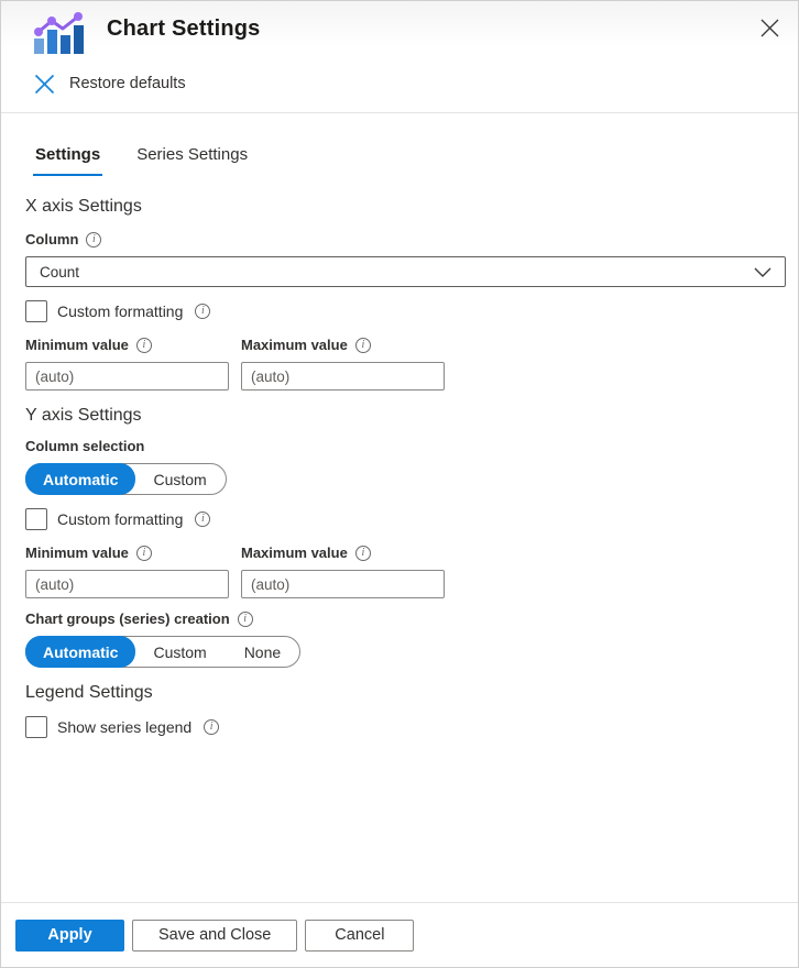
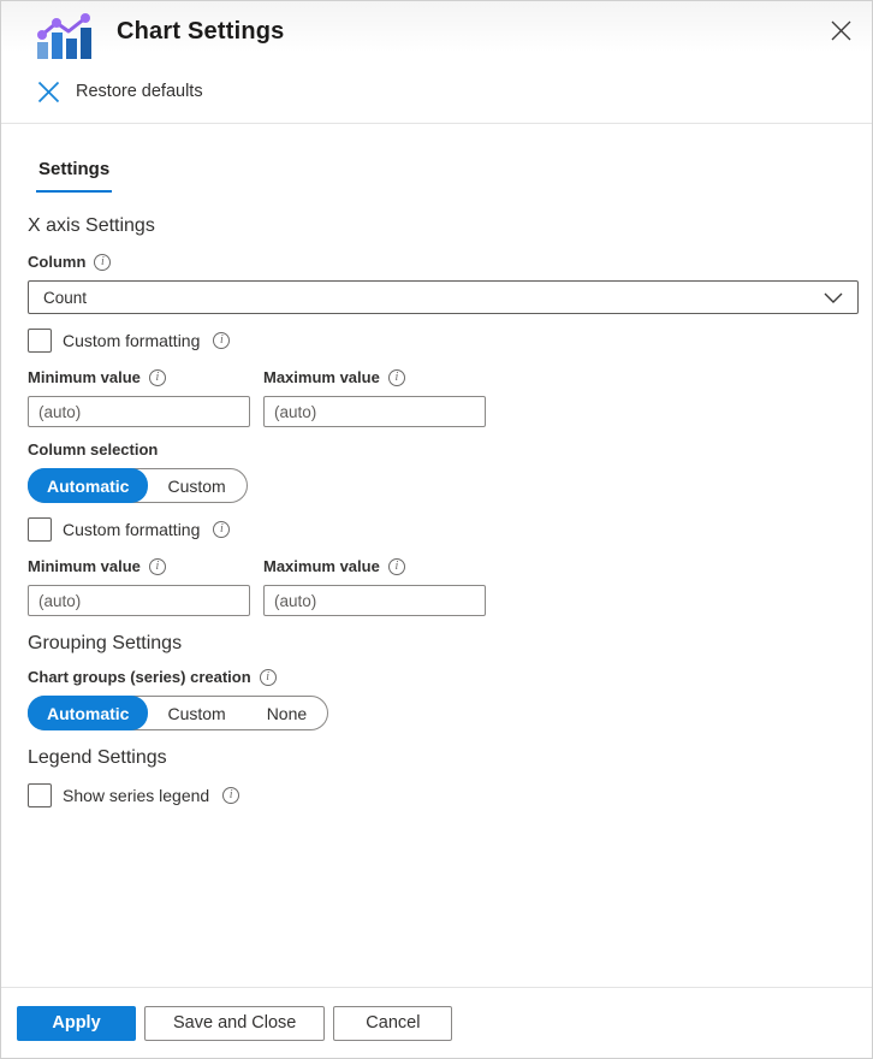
  Chart Settings
  Restore defaults
  Settings
- Series Settings
  X axis Settings
  Column
  Count
  Custom formatting
  Minimum value
  (auto)
  Maximum value
  (auto)
- Y axis Settings
  Column selection
  Automatic
  Custom
  Custom formatting
  Minimum value
  (auto)
  Maximum value
  (auto)
+ Grouping Settings
  Chart groups (series) creation
  Automatic
  Custom
  None
  Legend Settings
  Show series legend
  Apply
  Save and Close
  Cancel
